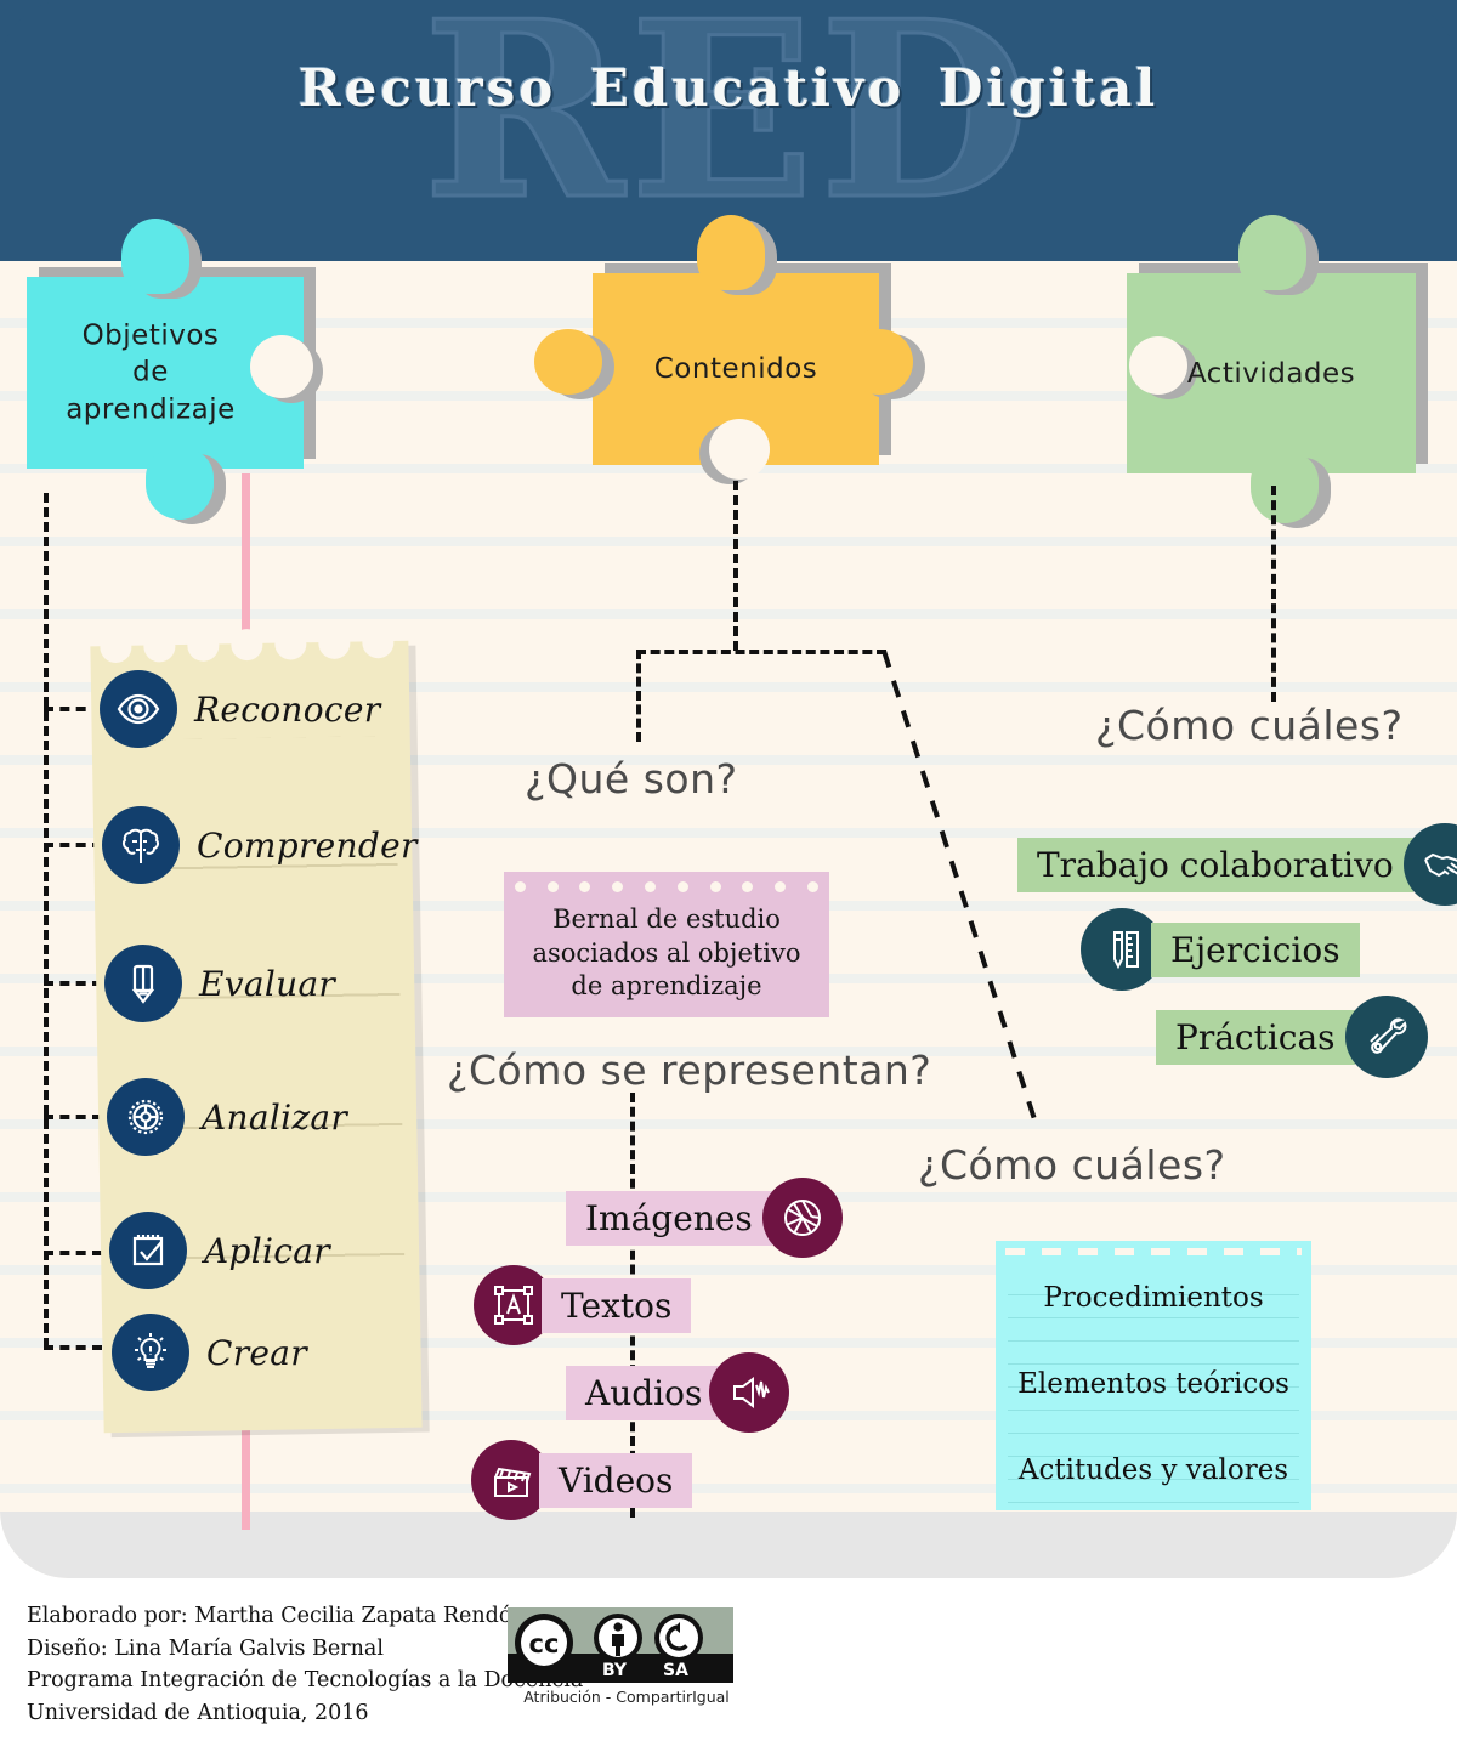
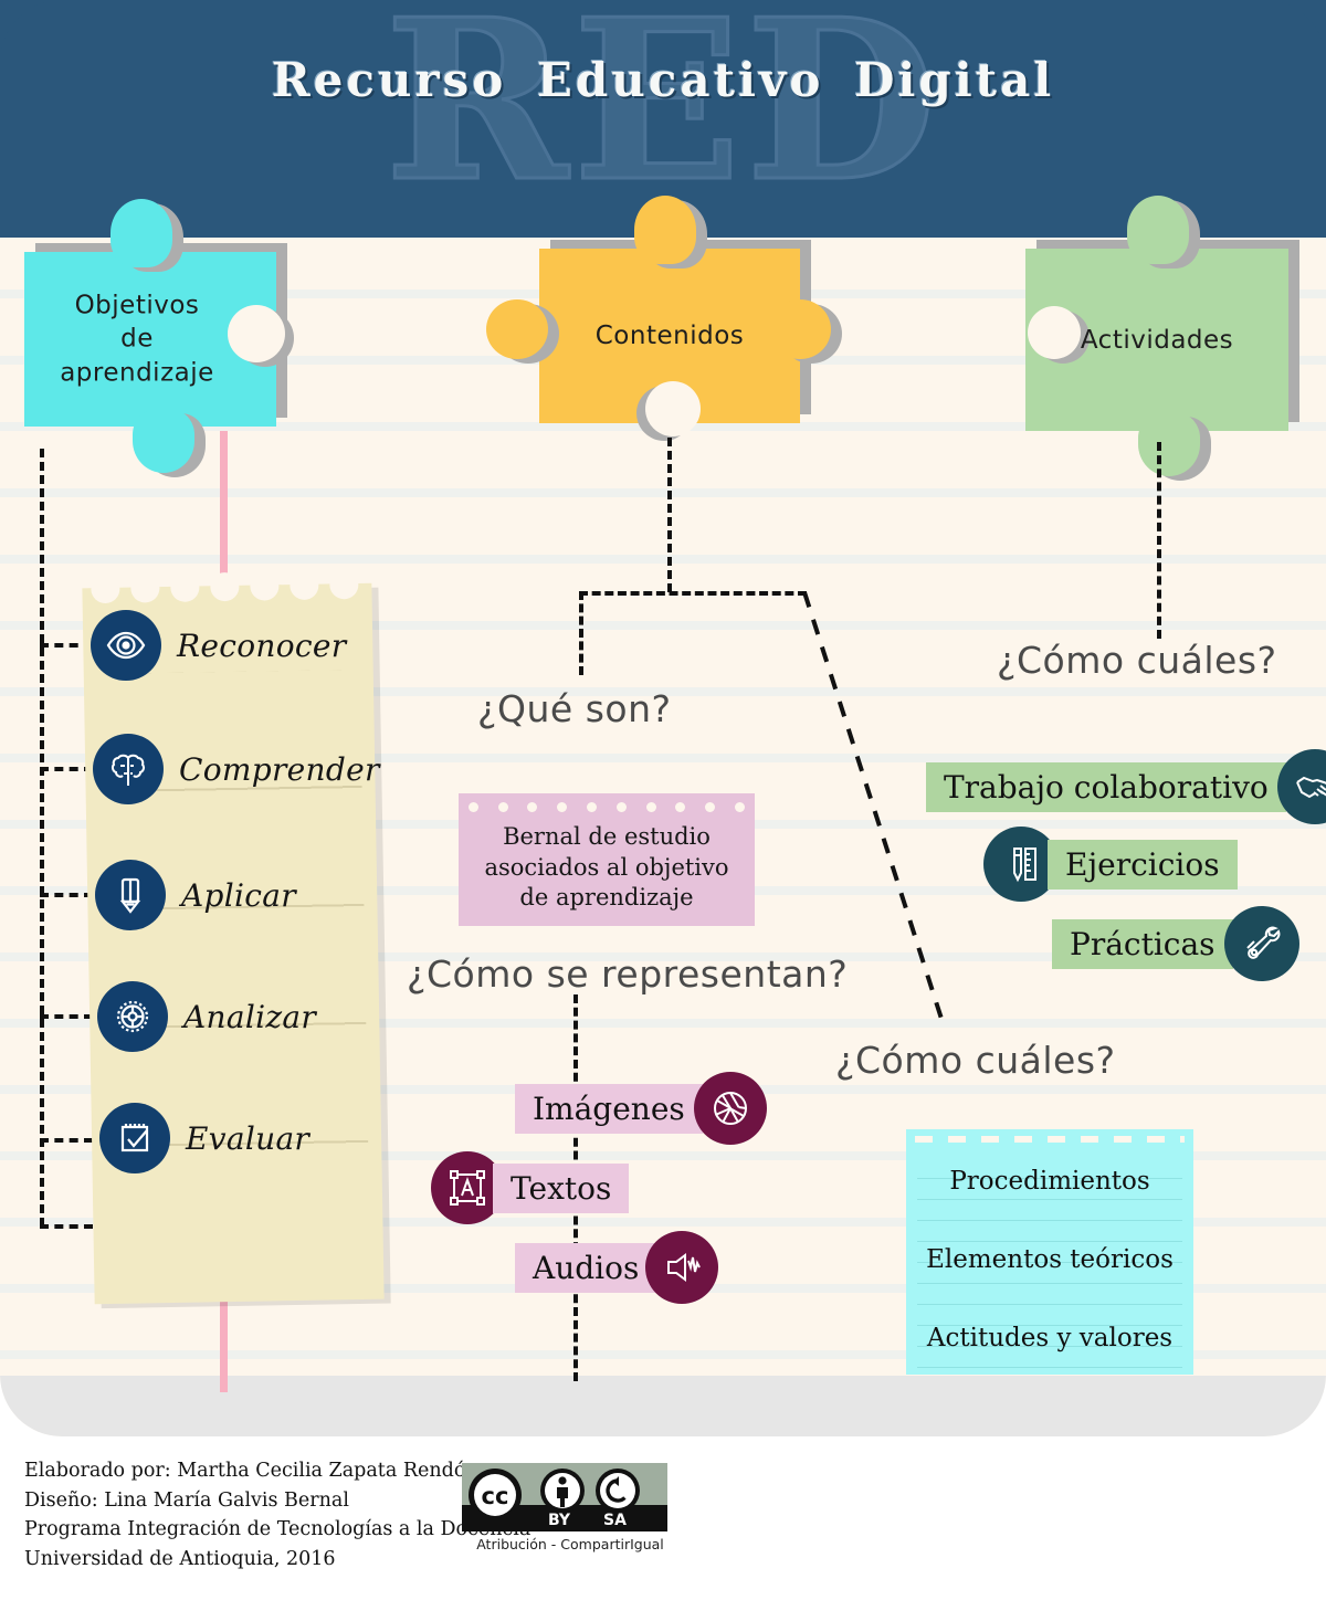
  RED
  Recurso Educativo Digital
  Objetivos
  de
  aprendizaje
  Contenidos
  Actividades
  Reconocer
  Comprender
- Evaluar
+ Aplicar
  Analizar
- Aplicar
+ Evaluar
- Crear
  ¿Qué son?
  Bernal de estudio asociados al objetivo de aprendizaje
  ¿Cómo se representan?
  Imágenes
  Textos
  Audios
- Videos
  ¿Cómo cuáles?
  Trabajo colaborativo
  Ejercicios
  Prácticas
  ¿Cómo cuáles?
  Procedimientos
  Elementos teóricos
  Actitudes y valores
  Elaborado por: Martha Cecilia Zapata Rendó
  Diseño: Lina María Galvis Bernal
  Programa Integración de Tecnologías a la D
  Universidad de Antioquia, 2016
  cc
  BY
  SA
  Atribución - CompartirIgual
